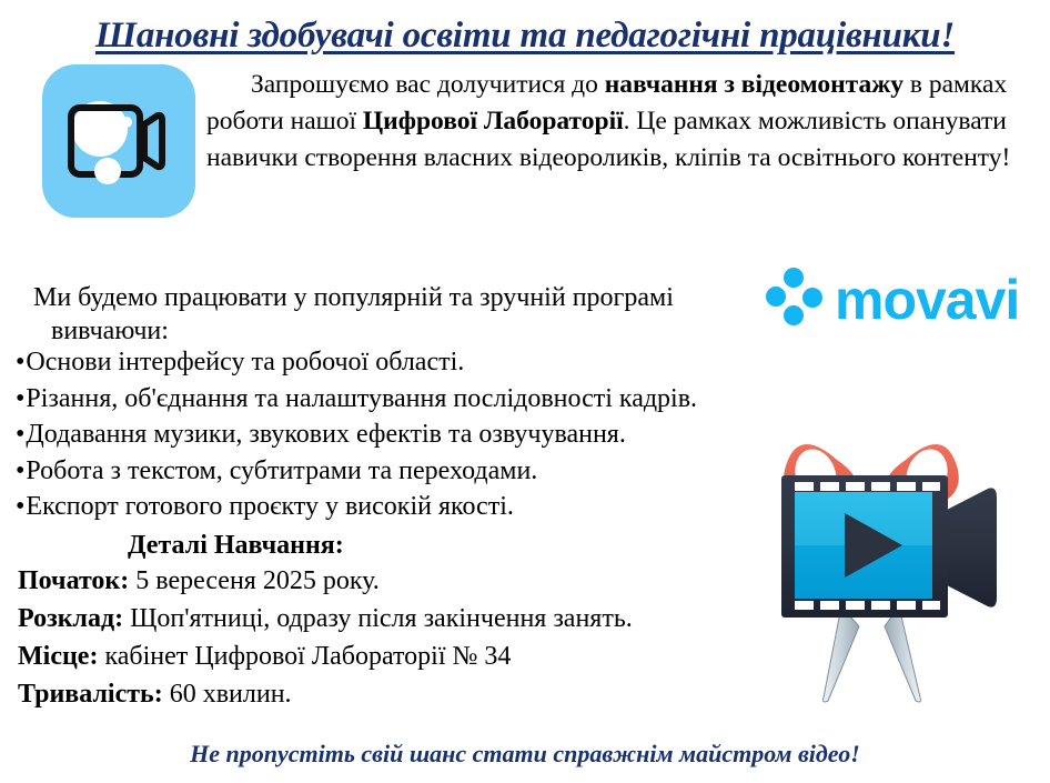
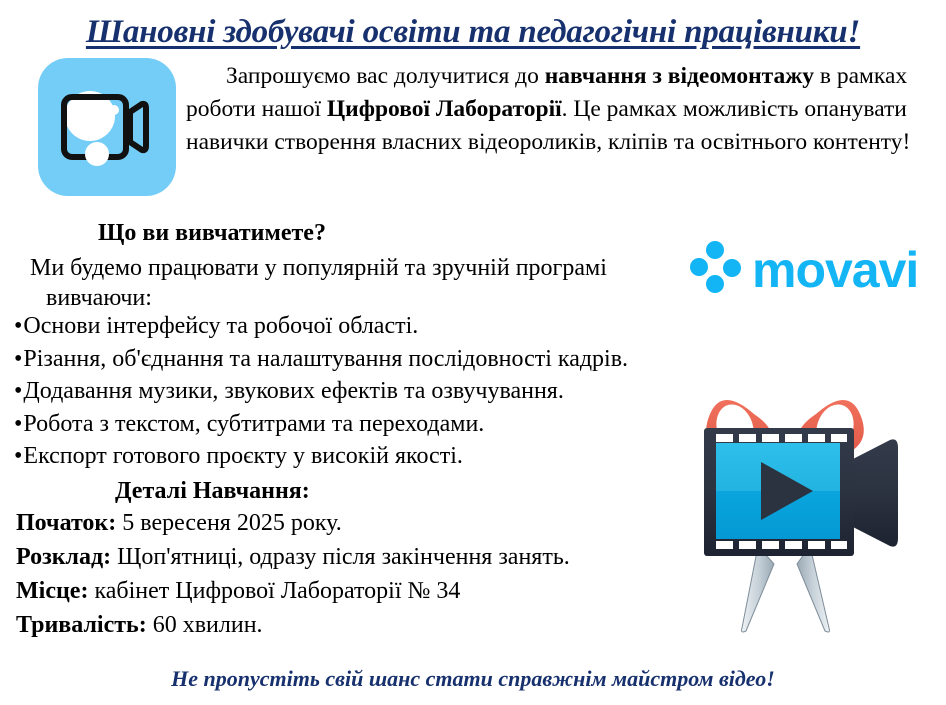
  Шановні здобувачі освіти та педагогічні працівники!
  Запрошуємо вас долучитися до навчання з відеомонтажу в рамках роботи нашої Цифрової Лабораторії. Це рамках можливість опанувати навички створення власних відеороликів, кліпів та освітнього контенту!
+ Що ви вивчатимете?
  Ми будемо працювати у популярній та зручній програмі
  вивчаючи:
  movavi
  •Основи інтерфейсу та робочої області.
  •Різання, об'єднання та налаштування послідовності кадрів.
  •Додавання музики, звукових ефектів та озвучування.
  •Робота з текстом, субтитрами та переходами.
  •Експорт готового проєкту у високій якості.
  Деталі Навчання:
  Початок: 5 вересеня 2025 року.
  Розклад: Щоп'ятниці, одразу після закінчення занять.
  Місце: кабінет Цифрової Лабораторії № 34
  Тривалість: 60 хвилин.
  Не пропустіть свій шанс стати справжнім майстром відео!
